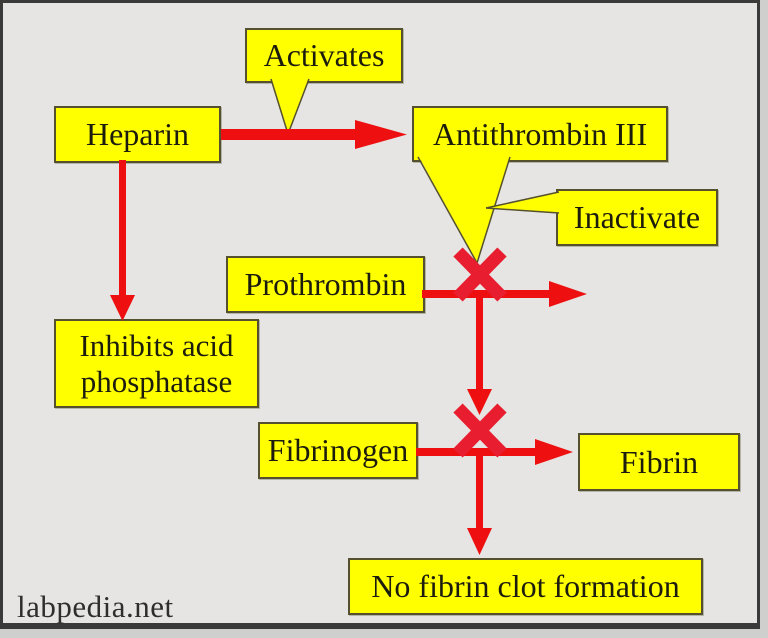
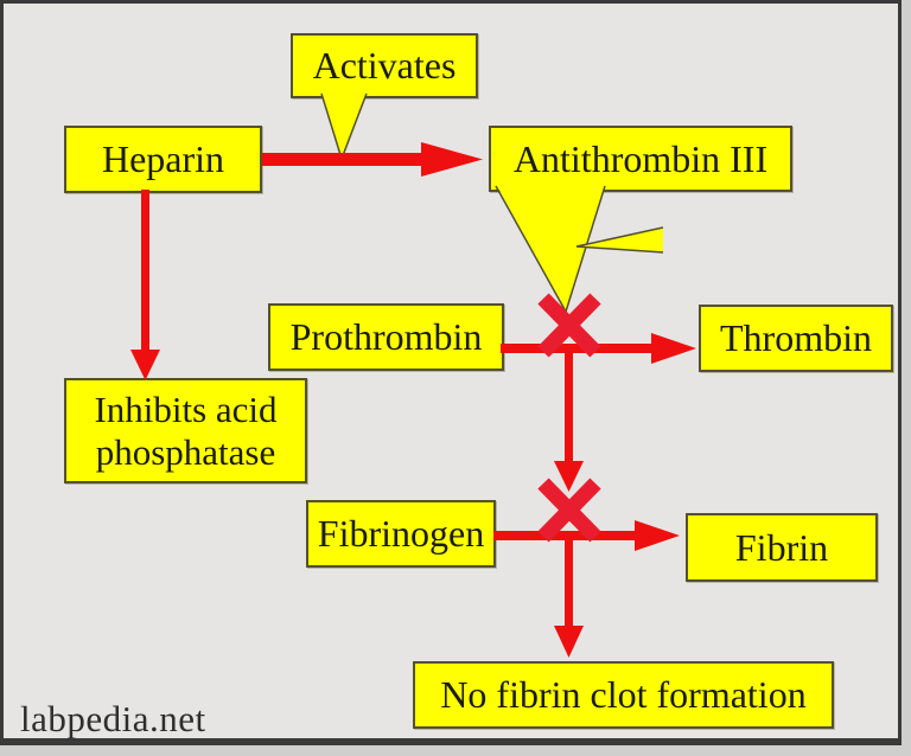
  Heparin
  Activates
  Antithrombin III
- Inactivate
  Prothrombin
+ Thrombin
  Inhibits acid phosphatase
  Fibrinogen
  Fibrin
  No fibrin clot formation
  labpedia.net
